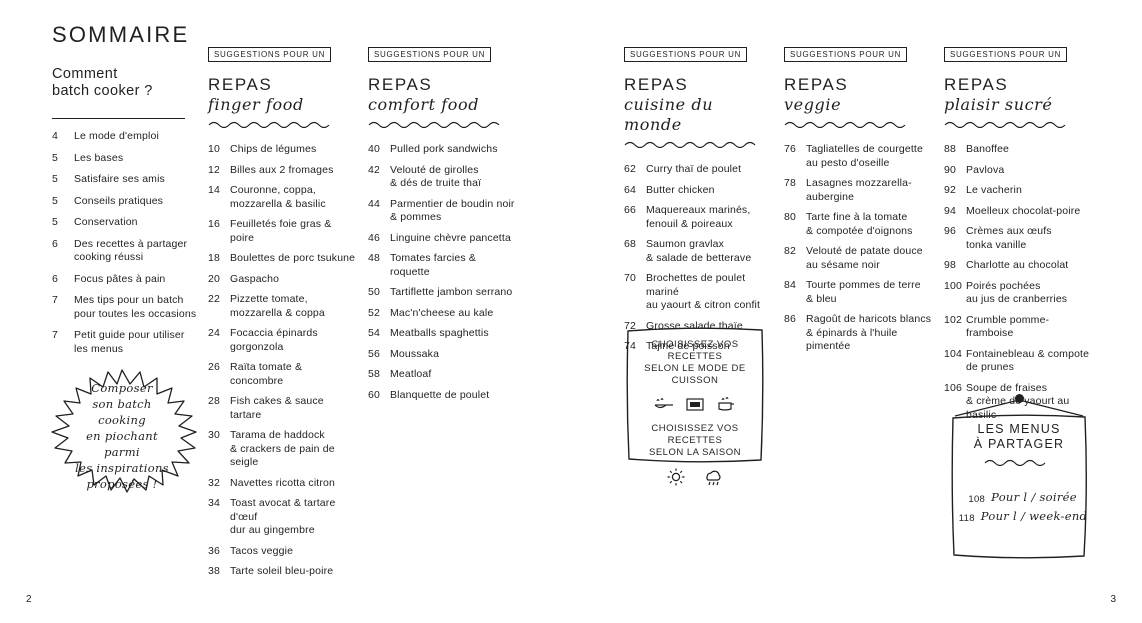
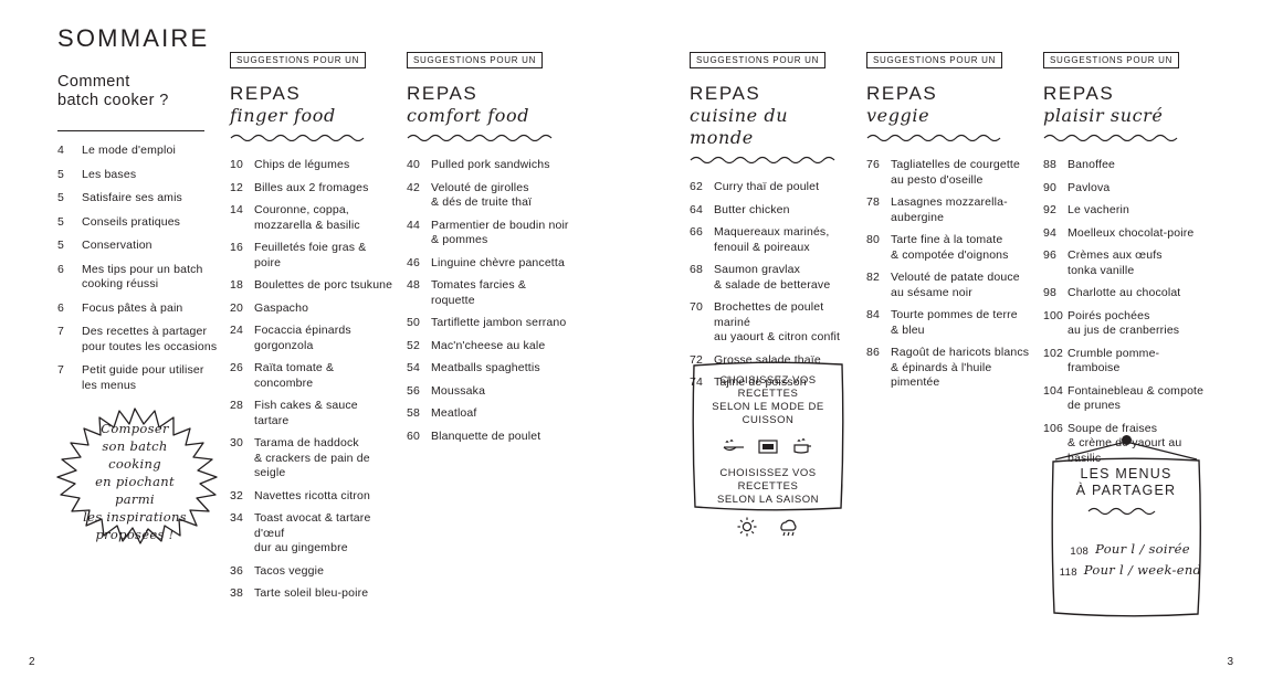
  SOMMAIRE
  Comment
  batch cooker ?
  4
  Le mode d'emploi
  5
  Les bases
  5
  Satisfaire ses amis
  5
  Conseils pratiques
  5
  Conservation
  6
- Des recettes à partager
+ Mes tips pour un batch
  cooking réussi
  6
  Focus pâtes à pain
  7
- Mes tips pour un batch
+ Des recettes à partager
  pour toutes les occasions
  7
  Petit guide pour utiliser
  les menus
  Composer
  son batch cooking
  en piochant parmi
  les inspirations
  proposées !
  SUGGESTIONS POUR UN
  REPAS
  finger food
  10
  Chips de légumes
  12
  Billes aux 2 fromages
  14
  Couronne, coppa,
  mozzarella & basilic
  16
  Feuilletés foie gras & poire
  18
  Boulettes de porc tsukune
  20
  Gaspacho
- 22
- Pizzette tomate,
- mozzarella & coppa
  24
  Focaccia épinards
  gorgonzola
  26
  Raïta tomate & concombre
  28
  Fish cakes & sauce tartare
  30
  Tarama de haddock
  & crackers de pain de seigle
  32
  Navettes ricotta citron
  34
  Toast avocat & tartare d'œuf
  dur au gingembre
  36
  Tacos veggie
  38
  Tarte soleil bleu-poire
  SUGGESTIONS POUR UN
  REPAS
  comfort food
  40
  Pulled pork sandwichs
  42
  Velouté de girolles
  & dés de truite thaï
  44
  Parmentier de boudin noir
  & pommes
  46
  Linguine chèvre pancetta
  48
  Tomates farcies & roquette
  50
  Tartiflette jambon serrano
  52
  Mac'n'cheese au kale
  54
  Meatballs spaghettis
  56
  Moussaka
  58
  Meatloaf
  60
  Blanquette de poulet
  SUGGESTIONS POUR UN
  REPAS
  cuisine du monde
  62
  Curry thaï de poulet
  64
  Butter chicken
  66
  Maquereaux marinés,
  fenouil & poireaux
  68
  Saumon gravlax
  & salade de betterave
  70
  Brochettes de poulet mariné
  au yaourt & citron confit
  72
  Grosse salade thaïe
  Tajine de poisson
  SUGGESTIONS POUR UN
  REPAS
  veggie
  76
  Tagliatelles de courgette
  au pesto d'oseille
  78
  Lasagnes mozzarella-aubergine
  80
  Tarte fine à la tomate
  & compotée d'oignons
  82
  Velouté de patate douce
  au sésame noir
  84
  Tourte pommes de terre
  & bleu
  86
  Ragoût de haricots blancs
  & épinards à l'huile pimentée
  SUGGESTIONS POUR UN
  REPAS
  plaisir sucré
  88
  Banoffee
  90
  Pavlova
  92
  Le vacherin
  94
  Moelleux chocolat-poire
  96
  Crèmes aux œufs
  tonka vanille
  98
  Charlotte au chocolat
  100
  Poirés pochées
  au jus de cranberries
  102
  Crumble pomme-framboise
  104
  Fontainebleau & compote
  de prunes
  106
  Soupe de fraises
  & crème d yaourt au basilic
  CHOISISSEZ VOS RECETTES
  SELON LE MODE DE CUISSON
  CHOISISSEZ VOS RECETTES
  SELON LA SAISON
  LES MENUS
  À PARTAGER
  108
  Pour l / soirée
  118
  Pour l / week-end
  2
  3
